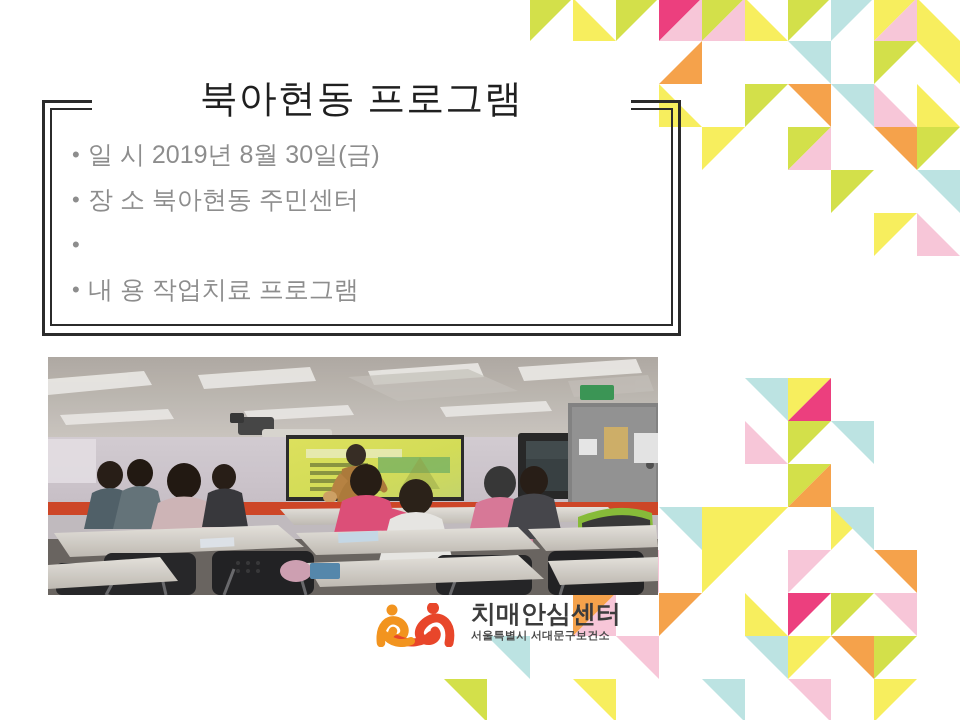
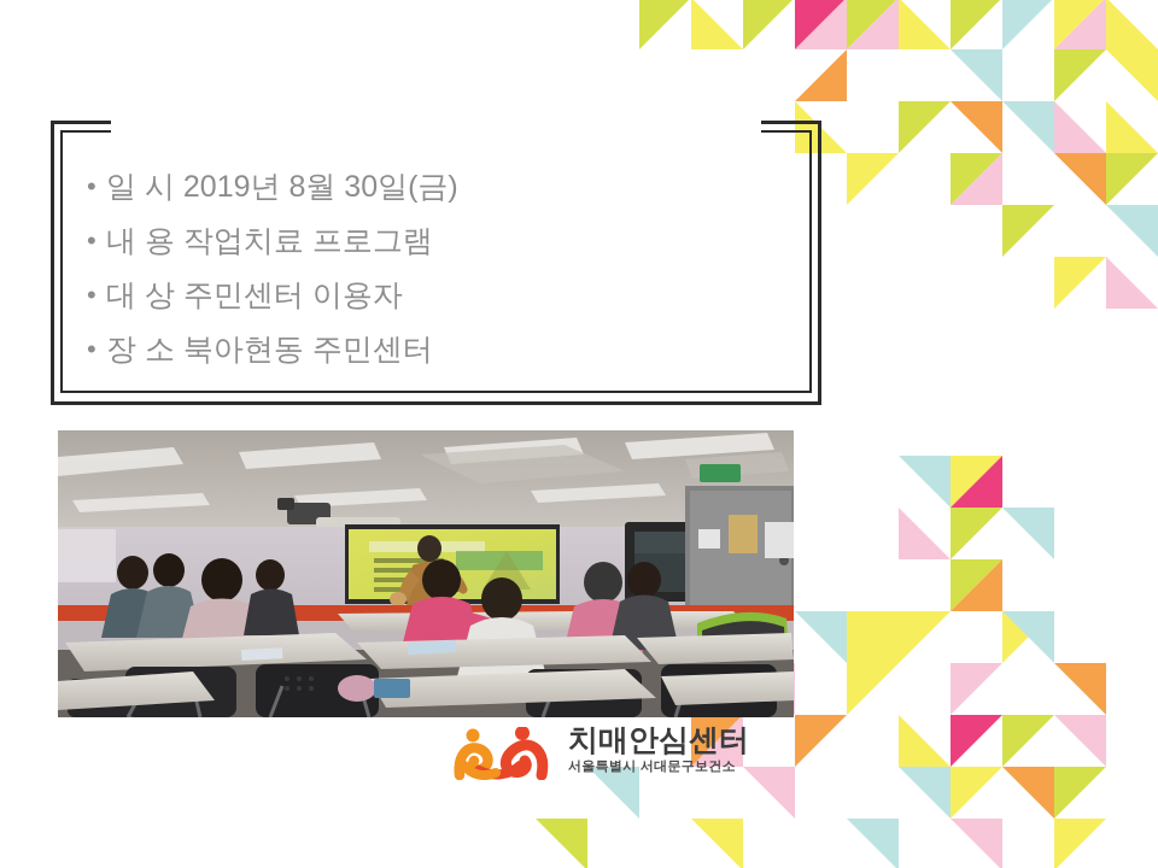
- 북아현동 프로그램
  •
  일 시 2019년 8월 30일(금)
  •
- 장 소 북아현동 주민센터
+ 내 용 작업치료 프로그램
  •
+ 대 상 주민센터 이용자
  •
- 내 용 작업치료 프로그램
+ 장 소 북아현동 주민센터
  치매안심센터
  서울특별시 서대문구보건소
